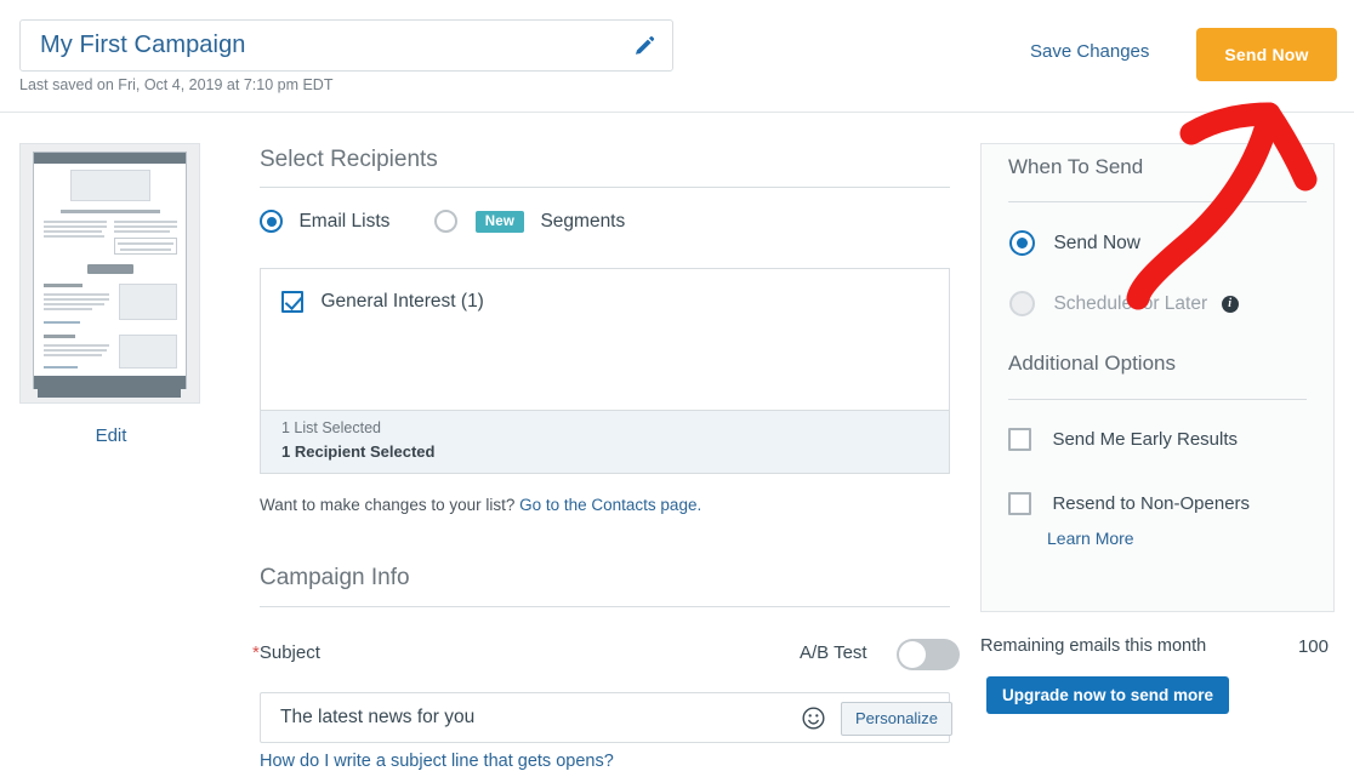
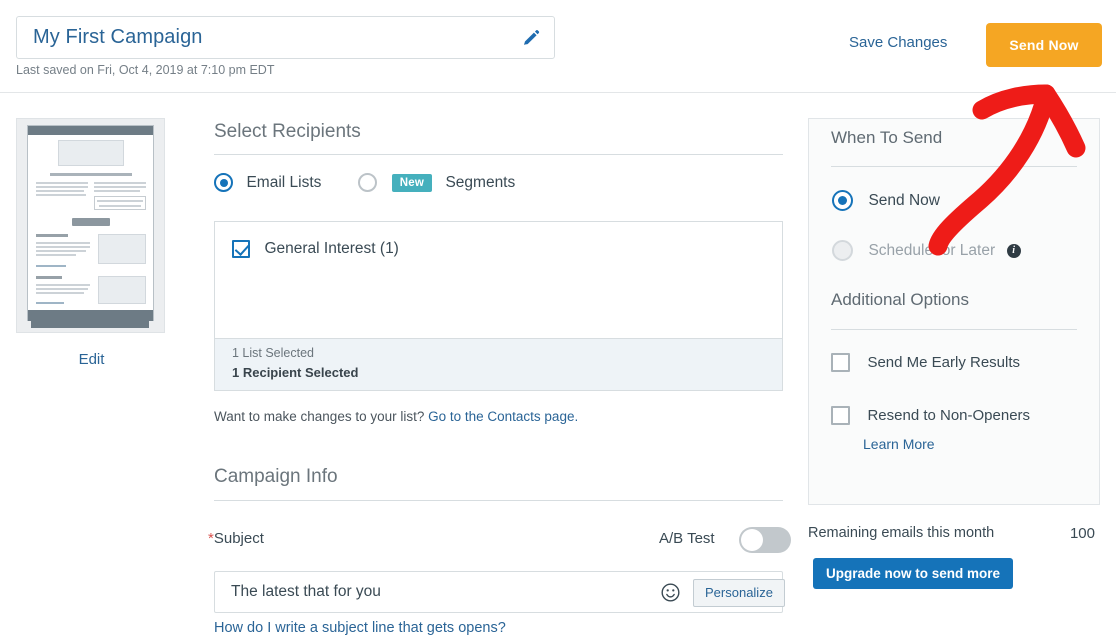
  My First Campaign
  Last saved on Fri, Oct 4, 2019 at 7:10 pm EDT
  Save Changes
  Send Now
  Edit
  Select Recipients
  Email Lists New Segments
  General Interest (1)
  1 List Selected
  1 Recipient Selected
  Want to make changes to your list? Go to the Contacts page.
  Campaign Info
  *Subject
  A/B Test
- The latest news for you
+ The latest that for you
  Personalize
  How do I write a subject line that gets opens?
  When To Send
  Send Now
  Scheduler Later i
  Additional Options
  Send Me Early Results
  Resend to Non-Openers
  Learn More
  Remaining emails this month
  100
  Upgrade now to send more
